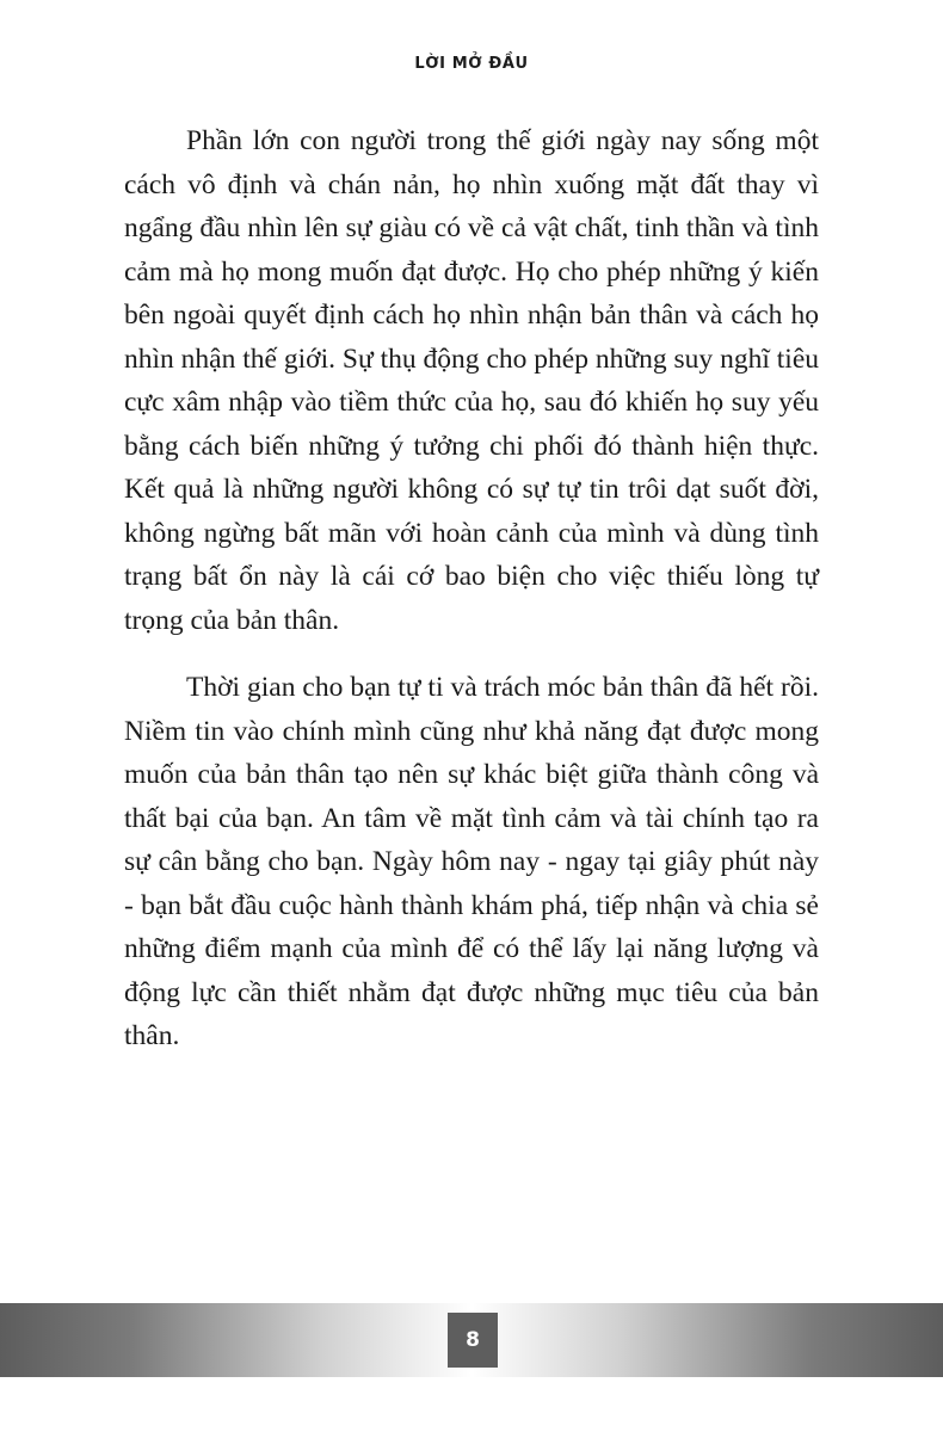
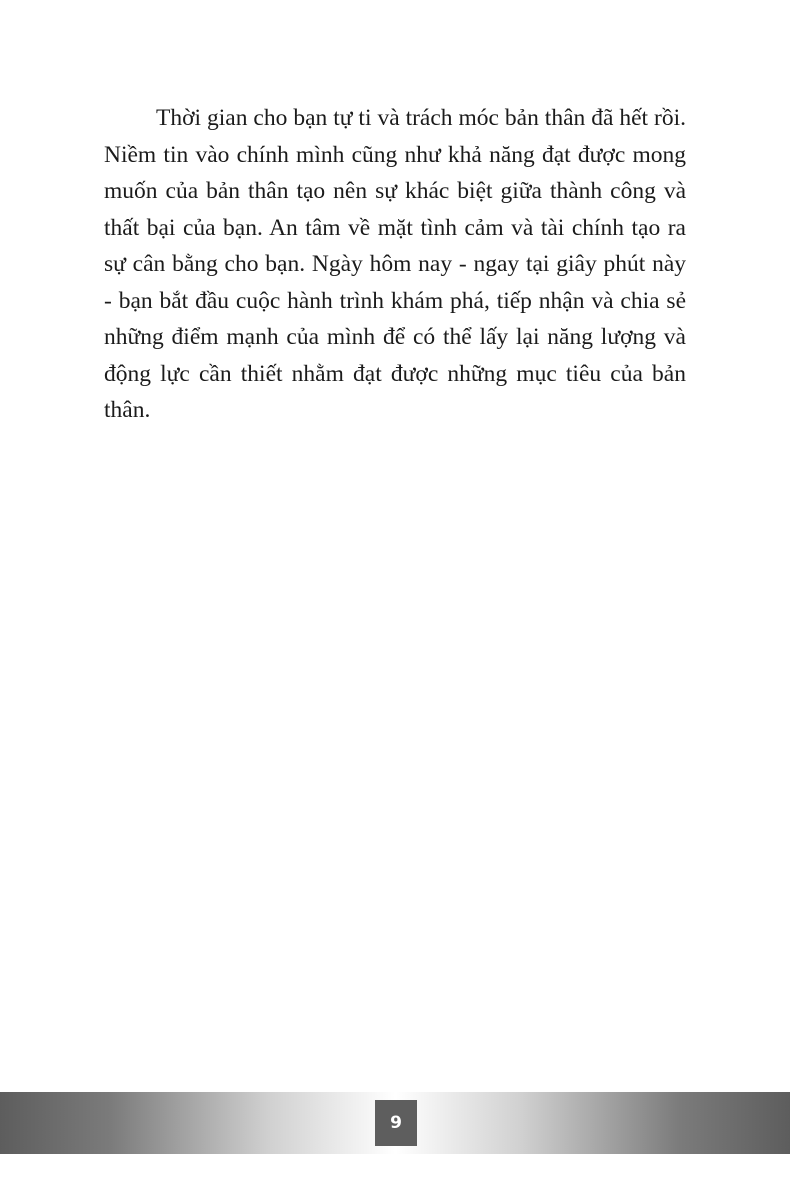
- LỜI MỞ ĐẦU
- Phần lớn con người trong thế giới ngày nay sống một cách vô định và chán nản, họ nhìn xuống mặt đất thay vì ngẩng đầu nhìn lên sự giàu có về cả vật chất, tinh thần và tình cảm mà họ mong muốn đạt được. Họ cho phép những ý kiến bên ngoài quyết định cách họ nhìn nhận bản thân và cách họ nhìn nhận thế giới. Sự thụ động cho phép những suy nghĩ tiêu cực xâm nhập vào tiềm thức của họ, sau đó khiến họ suy yếu bằng cách biến những ý tưởng chi phối đó thành hiện thực. Kết quả là những người không có sự tự tin trôi dạt suốt đời, không ngừng bất mãn với hoàn cảnh của mình và dùng tình trạng bất ổn này là cái cớ bao biện cho việc thiếu lòng tự trọng của bản thân.
- Thời gian cho bạn tự ti và trách móc bản thân đã hết rồi. Niềm tin vào chính mình cũng như khả năng đạt được mong muốn của bản thân tạo nên sự khác biệt giữa thành công và thất bại của bạn. An tâm về mặt tình cảm và tài chính tạo ra sự cân bằng cho bạn. Ngày hôm nay - ngay tại giây phút này - bạn bắt đầu cuộc hành thành khám phá, tiếp nhận và chia sẻ những điểm mạnh của mình để có thể lấy lại năng lượng và động lực cần thiết nhằm đạt được những mục tiêu của bản thân.
+ Thời gian cho bạn tự ti và trách móc bản thân đã hết rồi. Niềm tin vào chính mình cũng như khả năng đạt được mong muốn của bản thân tạo nên sự khác biệt giữa thành công và thất bại của bạn. An tâm về mặt tình cảm và tài chính tạo ra sự cân bằng cho bạn. Ngày hôm nay - ngay tại giây phút này - bạn bắt đầu cuộc hành trình khám phá, tiếp nhận và chia sẻ những điểm mạnh của mình để có thể lấy lại năng lượng và động lực cần thiết nhằm đạt được những mục tiêu của bản thân.
- 8
+ 9
